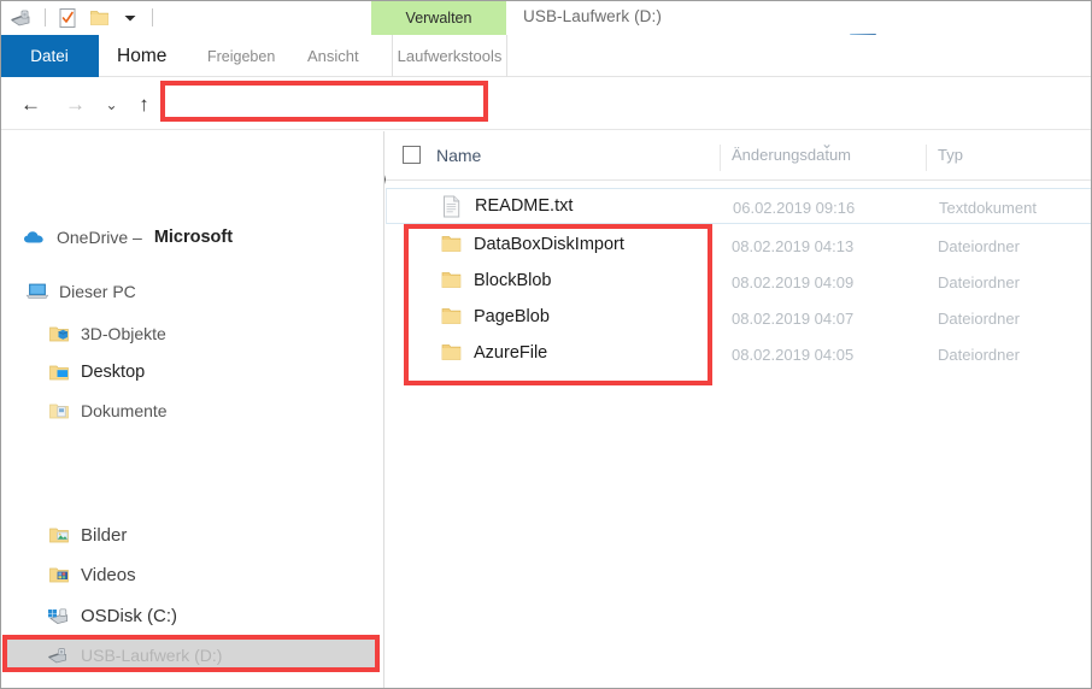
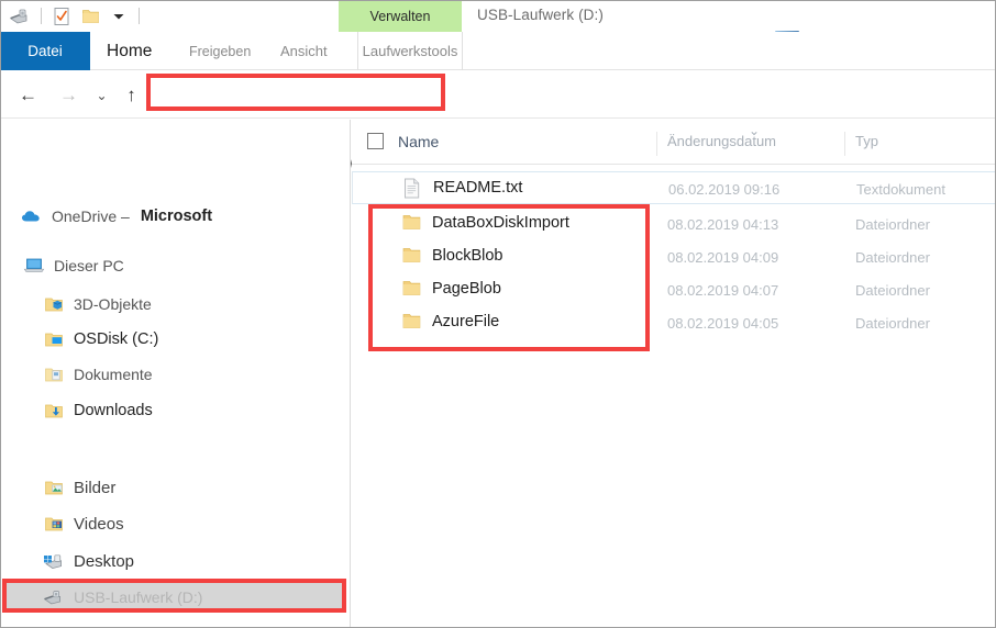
  Verwalten
  USB-Laufwerk (D:)
  Datei
  Home
  Freigeben
  Ansicht
  Laufwerkstools
  ←
  →
  ⌄
  ↑
  OneDrive –
  Microsoft
  Dieser PC
  3D-Objekte
- Desktop
+ OSDisk (C:)
  Dokumente
+ Downloads
  Bilder
  Videos
- OSDisk (C:)
+ Desktop
  USB-Laufwerk (D:)
  Name
  ⌄
  Änderungsdatum
  Typ
  README.txt
  06.02.2019 09:16
  Textdokument
  DataBoxDiskImport
  08.02.2019 04:13
  Dateiordner
  BlockBlob
  08.02.2019 04:09
  Dateiordner
  PageBlob
  08.02.2019 04:07
  Dateiordner
  AzureFile
  08.02.2019 04:05
  Dateiordner
